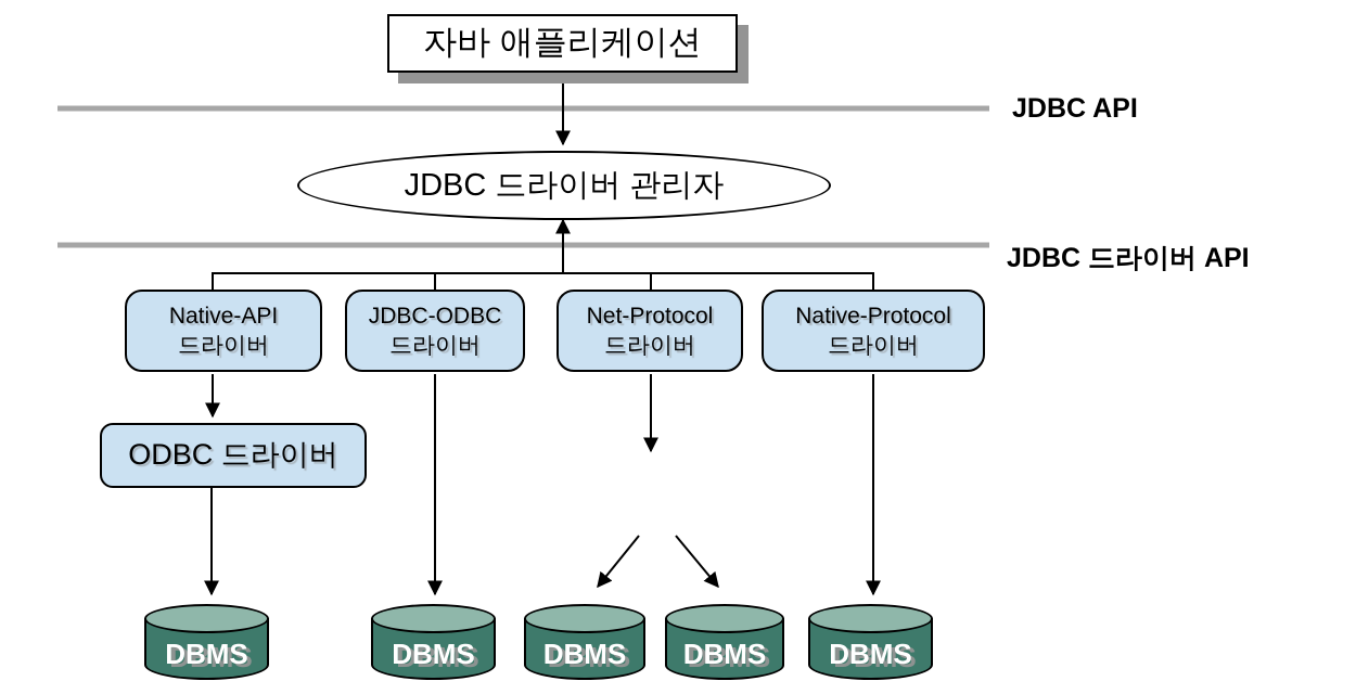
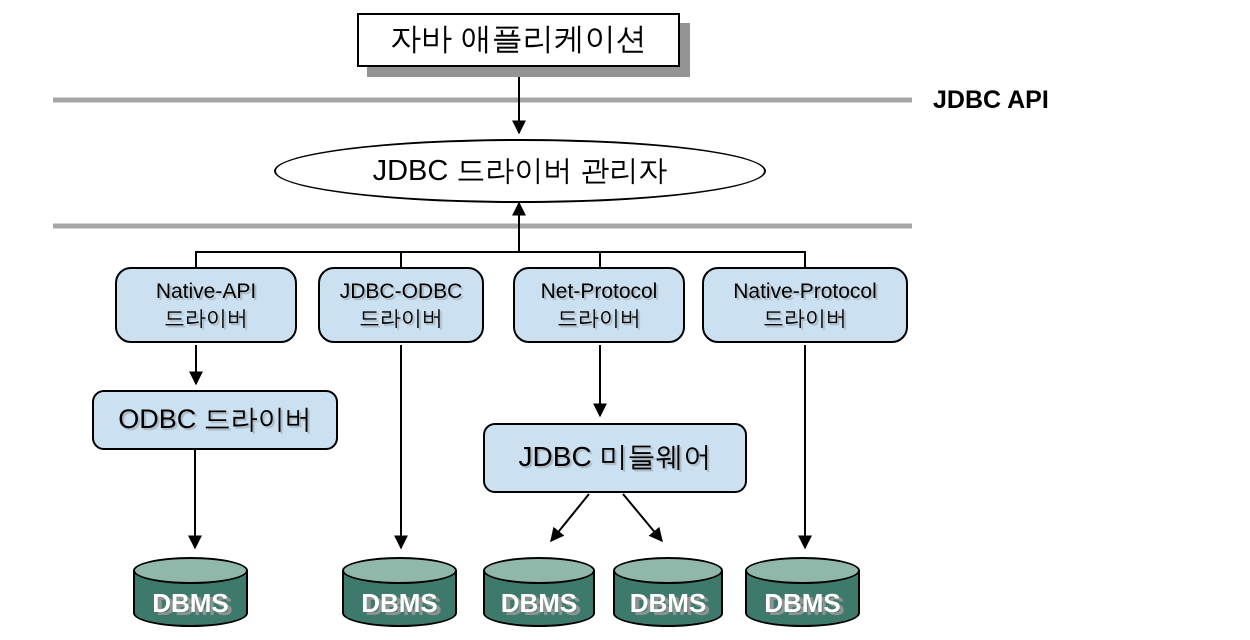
  자바 애플리케이션
  JDBC API
- JDBC 드라이버 API
  JDBC 드라이버 관리자
  Native-API
  드라이버
  JDBC-ODBC
  드라이버
  Net-Protocol
  드라이버
  Native-Protocol
  드라이버
  ODBC 드라이버
+ JDBC 미들웨어
  DBMS
  DBMS
  DBMS
  DBMS
  DBMS
